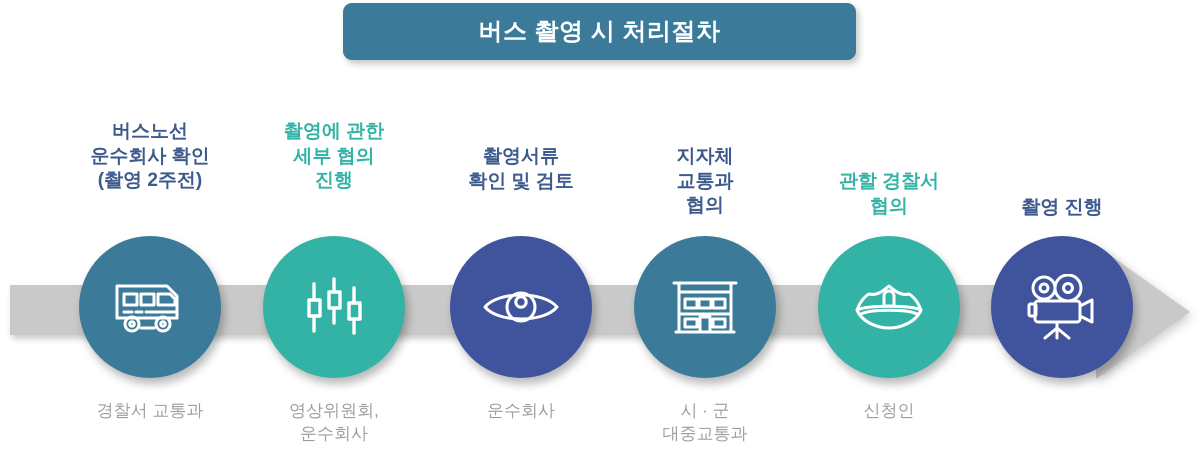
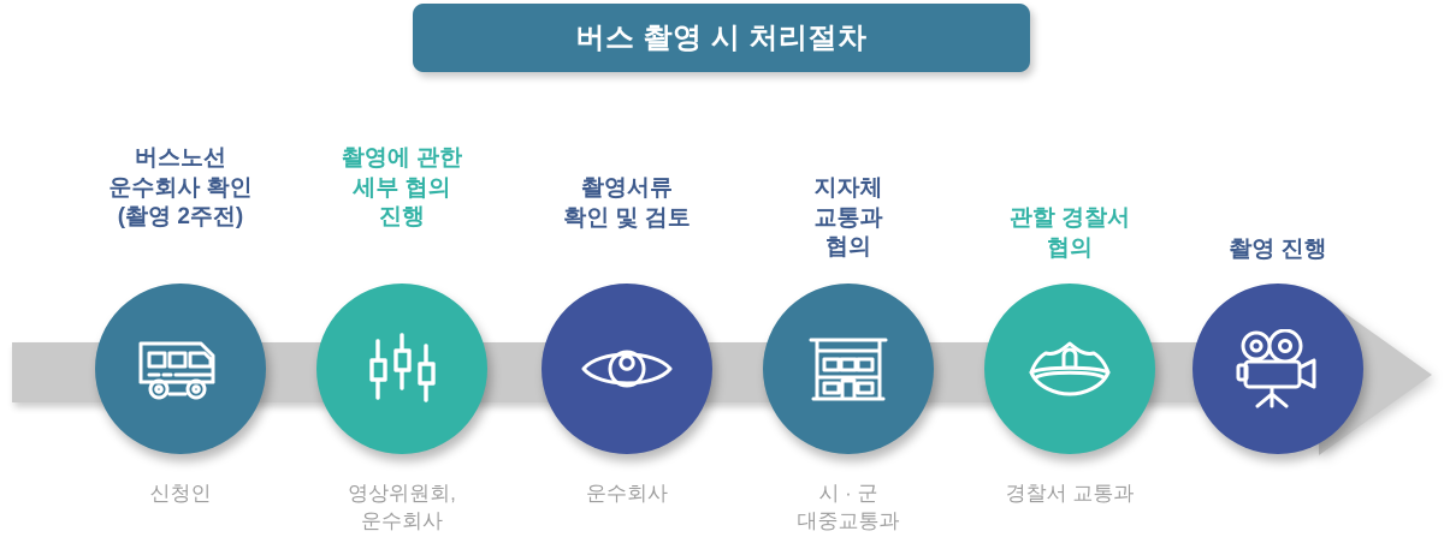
  버스 촬영 시 처리절차
  버스노선
  운수회사 확인
  (촬영 2주전)
- 경찰서 교통과
+ 신청인
  촬영에 관한
  세부 협의
  진행
  영상위원회,
  운수회사
  촬영서류
  확인 및 검토
  운수회사
  지자체
  교통과
  협의
  시 · 군
  대중교통과
  관할 경찰서
  협의
- 신청인
+ 경찰서 교통과
  촬영 진행
